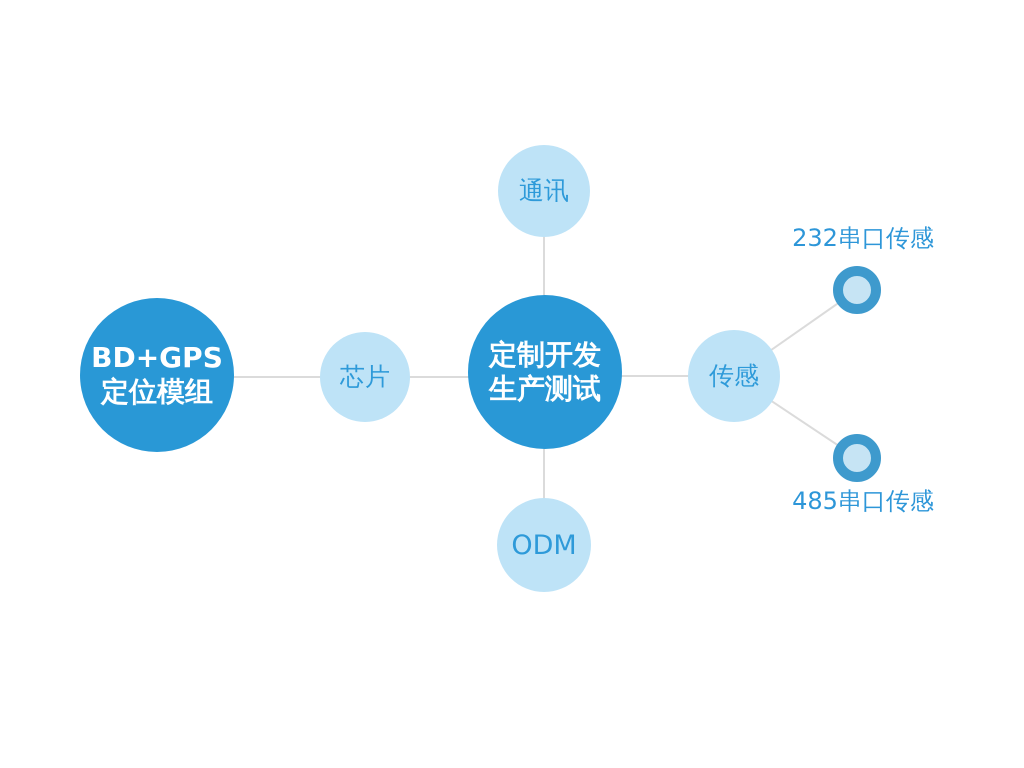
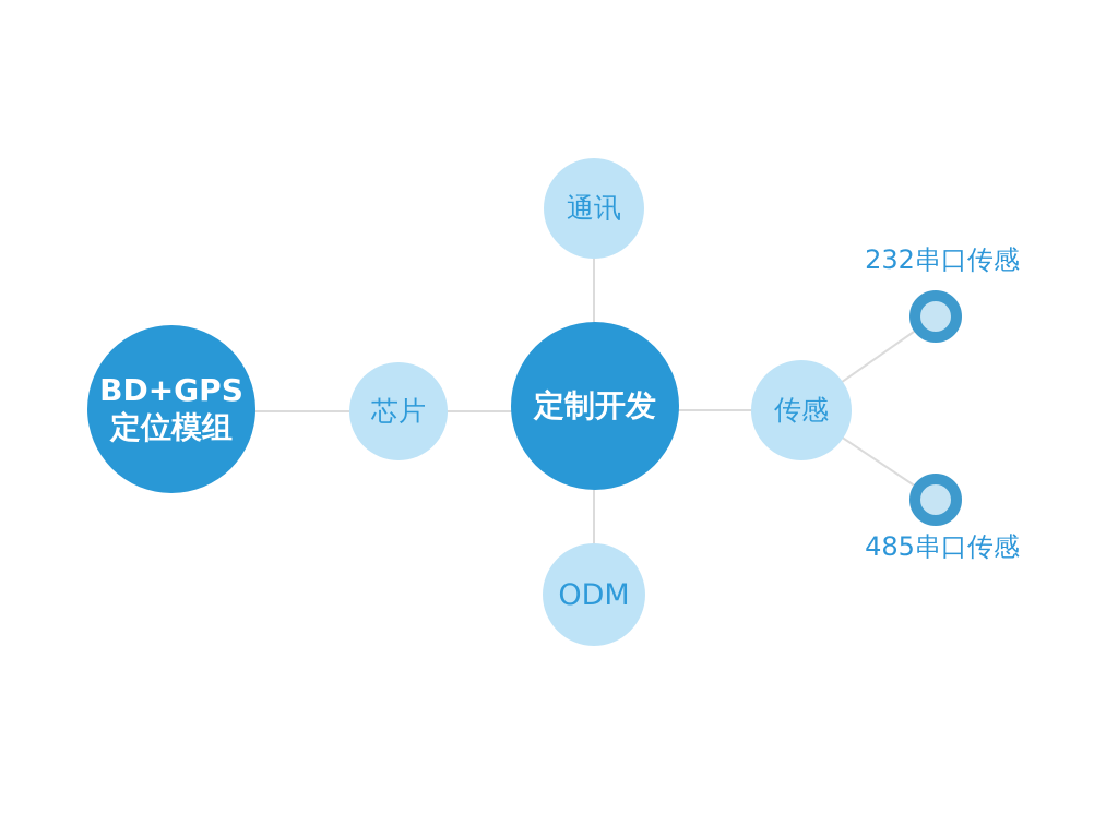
  BD+GPS
  定位模组
  芯片
  定制开发
- 生产测试
  通讯
  ODM
  传感
  232串口传感
  485串口传感
